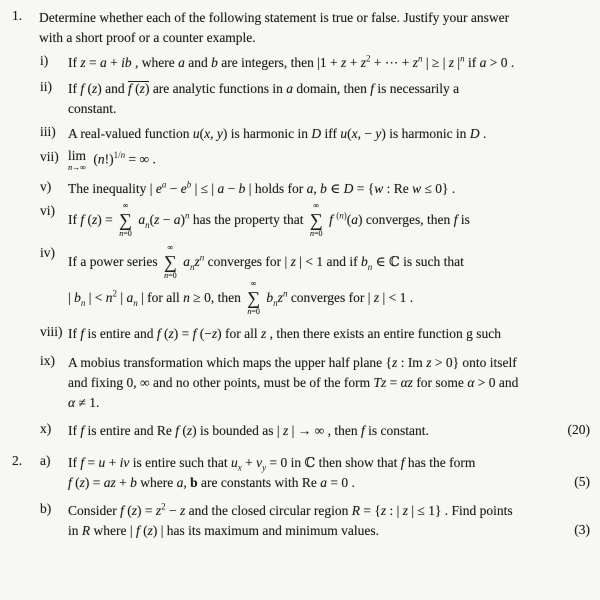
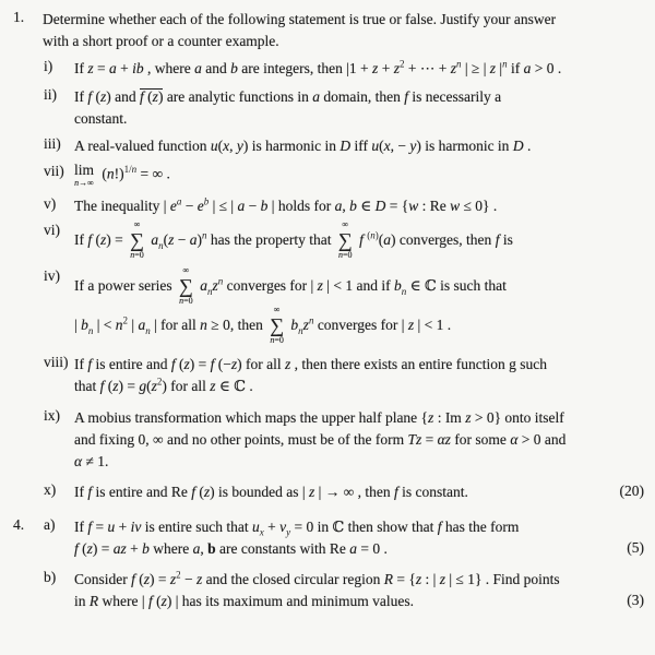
  1.
  Determine whether each of the following statement is true or false. Justify your answer
  with a short proof or a counter example.
  i)
  If z = a + ib , where a and b are integers, then |1 + z + z2 + ⋯ + zn | ≥ | z |n if a > 0 .
  ii)
  If f (z) and f (z) are analytic functions in a domain, then f is necessarily a
  constant.
  iii)
  A real-valued function u(x, y) is harmonic in D iff u(x, − y) is harmonic in D .
  vii)
  lim
  n→∞
  (n!)1/n = ∞ .
  v)
  The inequality | ea − eb | ≤ | a − b | holds for a, b ∈ D = {w : Re w ≤ 0} .
  vi)
  If f (z) =
  ∞
  ∑
  n=0
  an(z − a)n has the property that
  ∞
  ∑
  n=0
  f (n)(a) converges, then f is
  iv)
  If a power series
  ∞
  ∑
  n=0
  anzn converges for | z | < 1 and if bn ∈ ℂ is such that
  | bn | < n2 | an | for all n ≥ 0, then
  ∞
  ∑
  n=0
  bnzn converges for | z | < 1 .
  viii)
  If f is entire and f (z) = f (−z) for all z , then there exists an entire function g such
+ that f (z) = g(z2) for all z ∈ ℂ .
  ix)
  A mobius transformation which maps the upper half plane {z : Im z > 0} onto itself
  and fixing 0, ∞ and no other points, must be of the form Tz = αz for some α > 0 and
  α ≠ 1.
  x)
  If f is entire and Re f (z) is bounded as | z | → ∞ , then f is constant.
  (20)
- 2.
+ 4.
  a)
  If f = u + iv is entire such that ux + vy = 0 in ℂ then show that f has the form
  f (z) = az + b where a, b are constants with Re a = 0 .
  (5)
  b)
  Consider f (z) = z2 − z and the closed circular region R = {z : | z | ≤ 1} . Find points
  in R where | f (z) | has its maximum and minimum values.
  (3)
